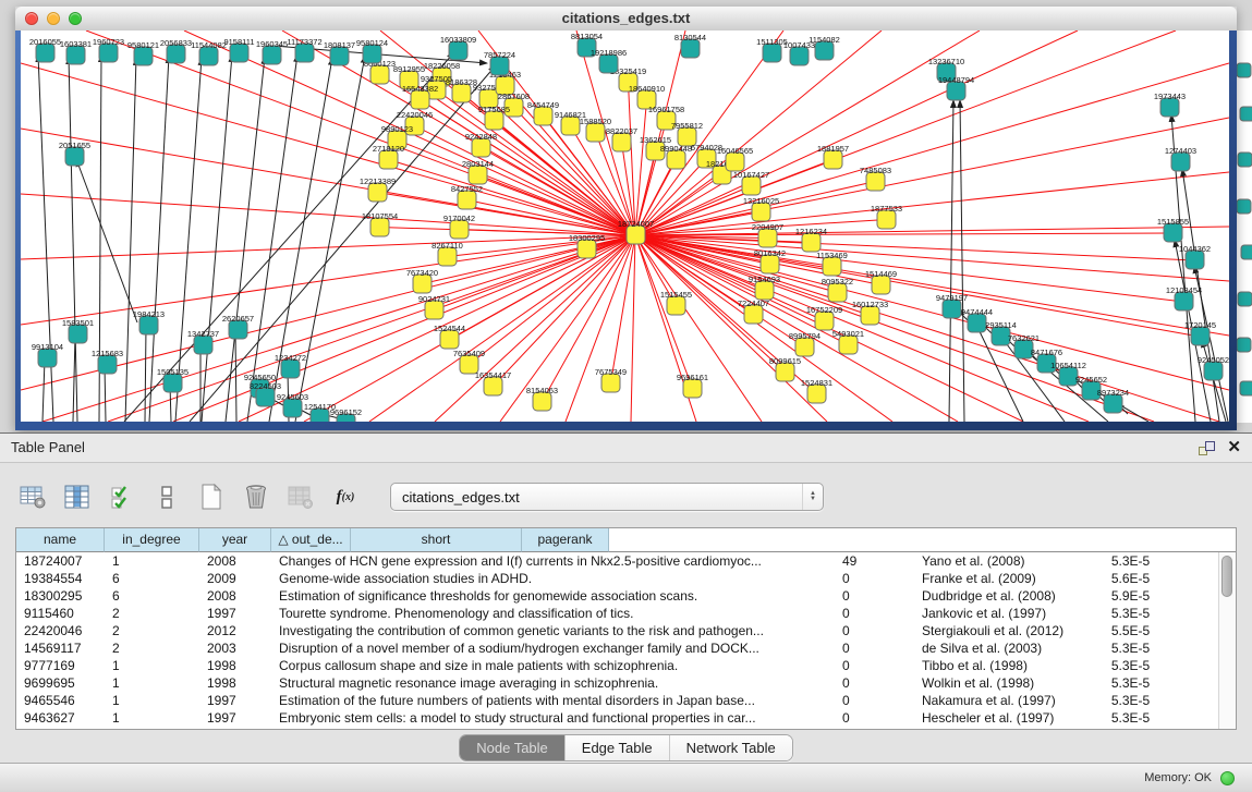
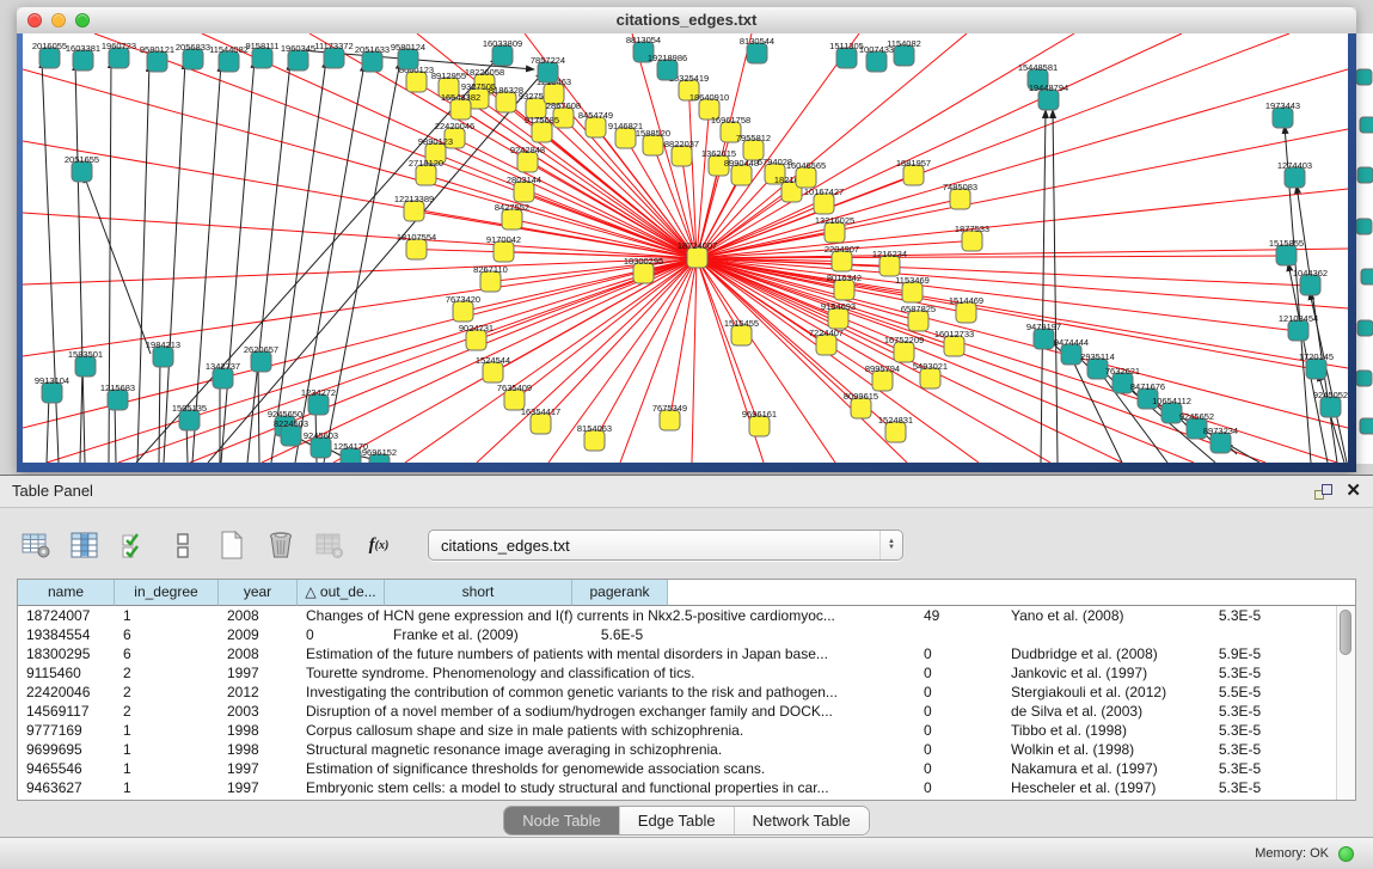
  citations_edges.txt
  80123
  8912955
  18226058
  9327505
  8186328
  16543382
  93275
  2867608
  9175685
  22420046
  9890123
  9242848
  2718120
  2803144
  12213389
  8427552
  18107554
  9170042
  8267110
  7673420
  9024731
  1524544
  7635409
  16354417
  8454749
  9146821
  1588520
  8822037
  325419
  18640910
  16961758
  1362615
  8990448
  7955812
  6794028
  18724007
  18300295
  1515455
  16046565
  10167427
  13216025
  2204907
  8016342
  9154693
  7224407
  1216234
  1153469
- 8095322
+ 6587825
  16752209
  8995794
  8099615
  5493021
  16012733
  1514469
  7485083
  1877533
  1881957
  7675349
  8154063
  1524831
  9696161
  2016055
  1603381
  1960723
  9580121
  2056833
  11544082
  9158111
  1960345
  11173372
- 1808137
+ 2051633
  9580124
  16033809
  7857224
  8813054
  19218986
  8130544
  1511305
  1007433
  1154082
- 13236710
+ 15448581
  19448794
  1973443
  1274403
  1515855
  1044362
  12103454
  1720145
  9245052
  9479197
  9474444
  2935114
  7632621
  8471676
  10654112
  9245652
  8973234
  9913104
  1583501
  1215683
  1984213
  1505135
  1342737
  2620657
  9245650
  1234272
  2051655
  8224503
  9245603
  1254170
  9696152
  Table Panel
  ✕
  f
  (x)
  citations_edges.txt
  name
  in_degree
  year
  △ out_de...
  short
  pagerank
  18724007
  1
  2008
  Changes of HCN gene expression and I(f) currents in Nkx2.5-positive cardiomyoc...
  49
  Yano et al. (2008)
  5.3E-5
  19384554
  6
  2009
- Genome-wide association studies in ADHD.
  0
  Franke et al. (2009)
  5.6E-5
  18300295
  6
  2008
- Estimation of significance thresholds for genomewide association scans.
+ Estimation of the future numbers of patients with mental disorders in Japan base...
  0
  Dudbridge et al. (2008)
  5.9E-5
  9115460
  2
  1997
  Tourette syndrome. Phenomenology and classification of tics.
  0
  Jankovic et al. (1997)
  5.3E-5
  22420046
  2
  2012
  Investigating the contribution of common genetic variants to the risk and pathogen...
  0
  Stergiakouli et al. (2012)
  5.5E-5
  14569117
  2
  2003
  Disruption of a novel member of a sodium/hydrogen exchanger family and DOCK...
  0
  de Silva et al. (2003)
  5.3E-5
  9777169
  1
  1998
  Corpus callosum shape and size in male patients with schizophrenia.
  0
  Tibbo et al. (1998)
  5.3E-5
  9699695
  1
  1998
  Structural magnetic resonance image averaging in schizophrenia.
  0
  Wolkin et al. (1998)
  5.3E-5
  9465546
  1
  1997
- Estimation of the future numbers of patients with mental disorders in Japan base...
+ Estimation of significance thresholds for genomewide association scans.
  0
  Nakamura et al. (1997)
  5.3E-5
  9463627
  1
  1997
  Embryonic stem cells: a model to study structural and functional properties in car...
  0
  Hescheler et al. (1997)
  5.3E-5
  Node Table
  Edge Table
  Network Table
  Memory: OK
